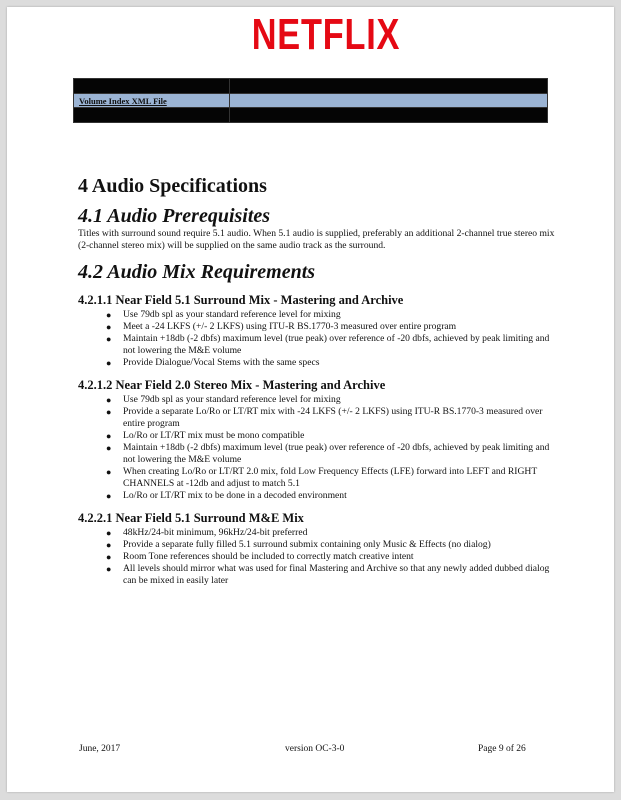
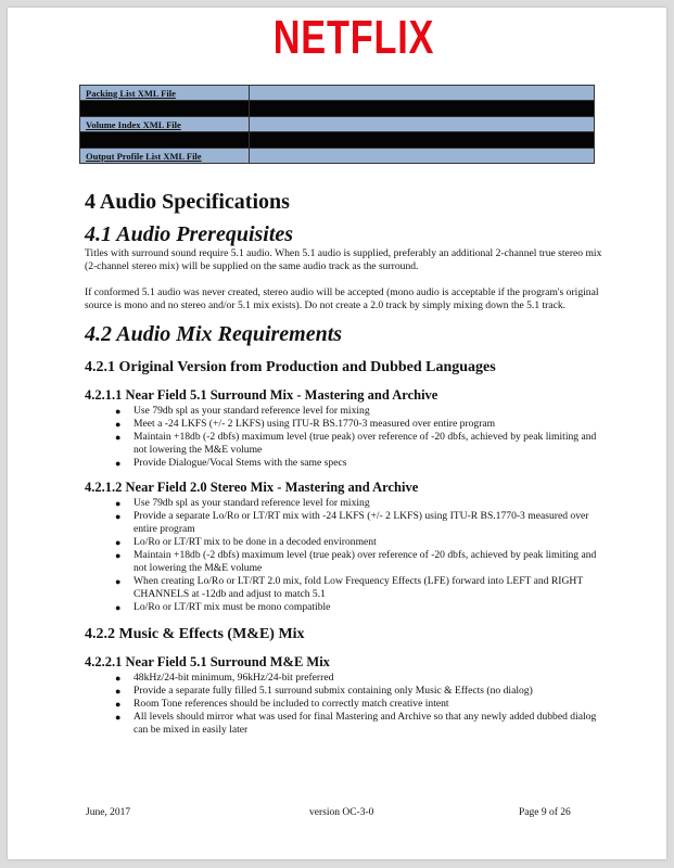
  NETFLIX
+ Packing List XML File
  Volume Index XML File
+ Output Profile List XML File
  4 Audio Specifications
  4.1 Audio Prerequisites
  Titles with surround sound require 5.1 audio. When 5.1 audio is supplied, preferably an additional 2-channel true stereo mix (2-channel stereo mix) will be supplied on the same audio track as the surround.
+ If conformed 5.1 audio was never created, stereo audio will be accepted (mono audio is acceptable if the program's original source is mono and no stereo and/or 5.1 mix exists). Do not create a 2.0 track by simply mixing down the 5.1 track.
  4.2 Audio Mix Requirements
+ 4.2.1 Original Version from Production and Dubbed Languages
  4.2.1.1 Near Field 5.1 Surround Mix - Mastering and Archive
  ●
  Use 79db spl as your standard reference level for mixing
  ●
  Meet a -24 LKFS (+/- 2 LKFS) using ITU-R BS.1770-3 measured over entire program
  ●
  Maintain +18db (-2 dbfs) maximum level (true peak) over reference of -20 dbfs, achieved by peak limiting and not lowering the M&E volume
  ●
  Provide Dialogue/Vocal Stems with the same specs
  4.2.1.2 Near Field 2.0 Stereo Mix - Mastering and Archive
  ●
  Use 79db spl as your standard reference level for mixing
  ●
  Provide a separate Lo/Ro or LT/RT mix with -24 LKFS (+/- 2 LKFS) using ITU-R BS.1770-3 measured over entire program
  ●
- Lo/Ro or LT/RT mix must be mono compatible
+ Lo/Ro or LT/RT mix to be done in a decoded environment
  ●
  Maintain +18db (-2 dbfs) maximum level (true peak) over reference of -20 dbfs, achieved by peak limiting and not lowering the M&E volume
  ●
  When creating Lo/Ro or LT/RT 2.0 mix, fold Low Frequency Effects (LFE) forward into LEFT and RIGHT CHANNELS at -12db and adjust to match 5.1
  ●
- Lo/Ro or LT/RT mix to be done in a decoded environment
+ Lo/Ro or LT/RT mix must be mono compatible
+ 4.2.2 Music & Effects (M&E) Mix
  4.2.2.1 Near Field 5.1 Surround M&E Mix
  ●
  48kHz/24-bit minimum, 96kHz/24-bit preferred
  ●
  Provide a separate fully filled 5.1 surround submix containing only Music & Effects (no dialog)
  ●
  Room Tone references should be included to correctly match creative intent
  ●
  All levels should mirror what was used for final Mastering and Archive so that any newly added dubbed dialog can be mixed in easily later
  June, 2017
  version OC-3-0
  Page 9 of 26
